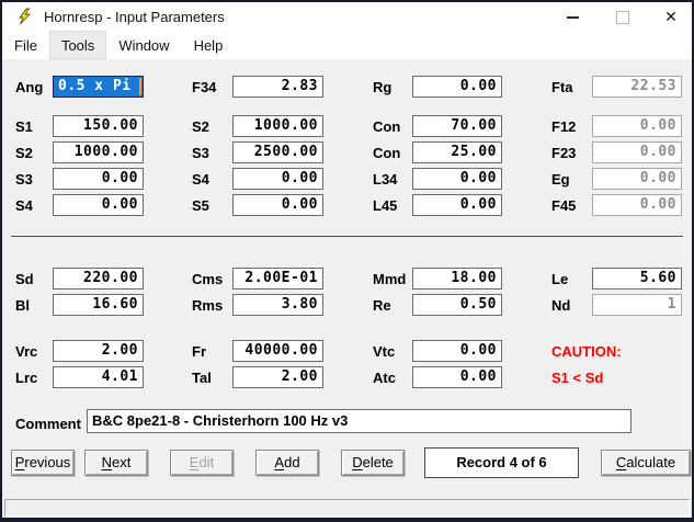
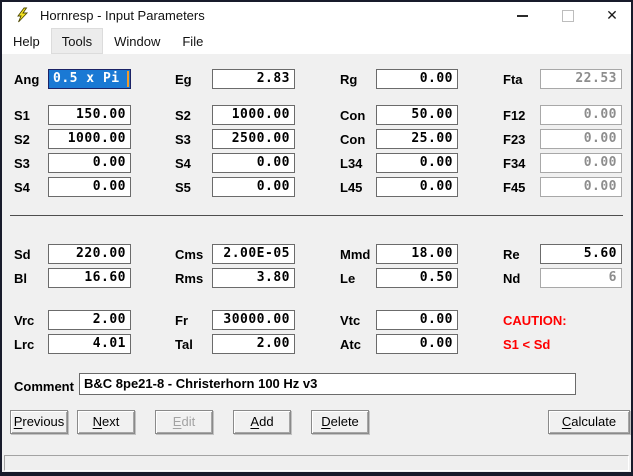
  Hornresp - Input Parameters
  ✕
- File
+ Help
  Tools
  Window
- Help
+ File
  Ang
  0.5 x Pi
- F34
+ Eg
  2.83
  Rg
  0.00
  Fta
  22.53
  S1
  150.00
  S2
  1000.00
  Con
- 70.00
+ 50.00
  F12
  0.00
  S2
  1000.00
  S3
  2500.00
  Con
  25.00
  F23
  0.00
  S3
  0.00
  S4
  0.00
  L34
  0.00
- Eg
+ F34
  0.00
  S4
  0.00
  S5
  0.00
  L45
  0.00
  F45
  0.00
  Sd
  220.00
  Cms
- 2.00E-01
+ 2.00E-05
  Mmd
  18.00
- Le
+ Re
  5.60
  Bl
  16.60
  Rms
  3.80
- Re
+ Le
  0.50
  Nd
- 1
+ 6
  Vrc
  2.00
  Fr
- 40000.00
+ 30000.00
  Vtc
  0.00
  CAUTION:
  Lrc
  4.01
  Tal
  2.00
  Atc
  0.00
  S1 < Sd
  Comment
  B&C 8pe21-8 - Christerhorn 100 Hz v3
  Previous
  Next
  Edit
  Add
  Delete
- Record 4 of 6
  Calculate
